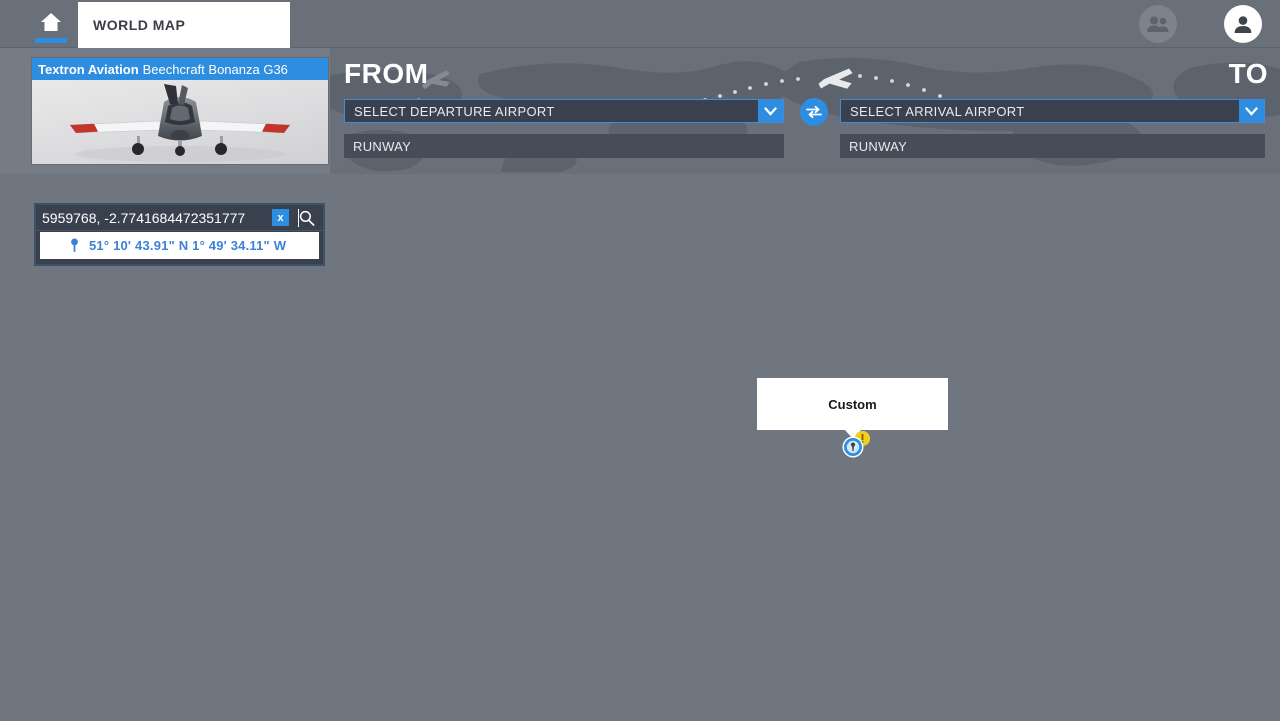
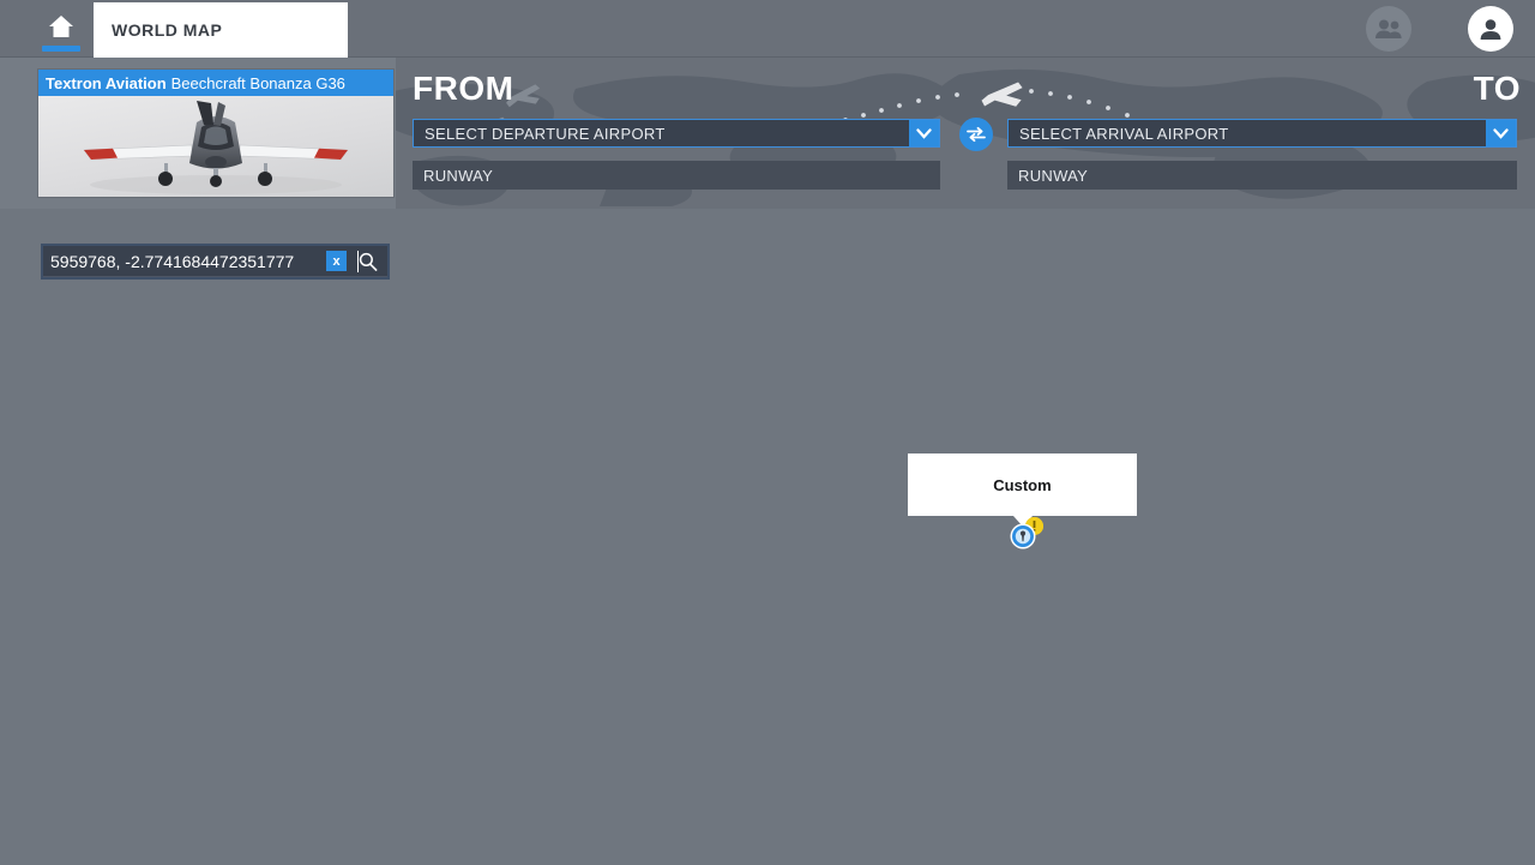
  WORLD MAP
  Textron Aviation
  Beechcraft Bonanza G36
  FROM
  TO
  SELECT DEPARTURE AIRPORT
  RUNWAY
  SELECT ARRIVAL AIRPORT
  RUNWAY
  5959768, -2.7741684472351777
  x
- 51° 10' 43.91" N 1° 49' 34.11" W
  Custom
